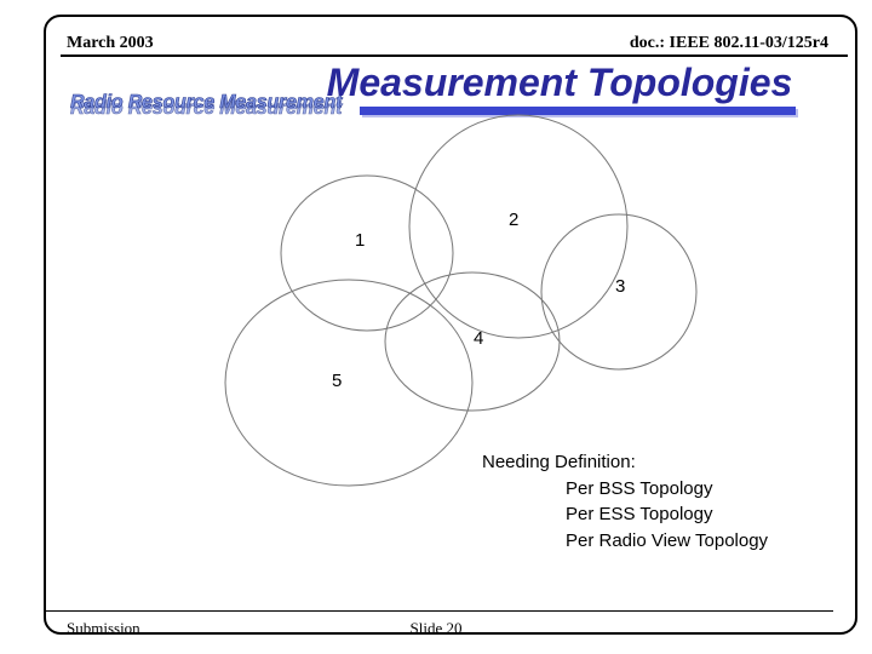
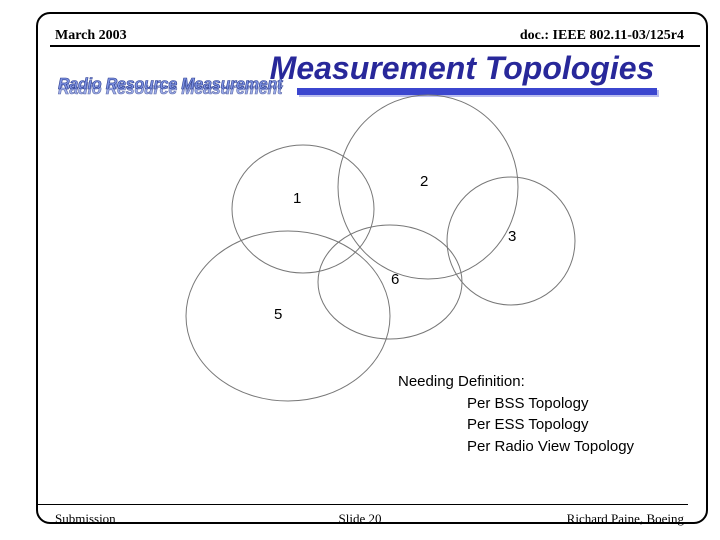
  March 2003
  doc.: IEEE 802.11-03/125r4
  Radio Resource Measurement
  Radio Resource Measurement
  Measurement Topologies
  1
  2
  3
- 4
+ 6
  5
  Needing Definition:
  Per BSS Topology
  Per ESS Topology
  Per Radio View Topology
  Submission
  Slide 20
+ Richard Paine, Boeing
